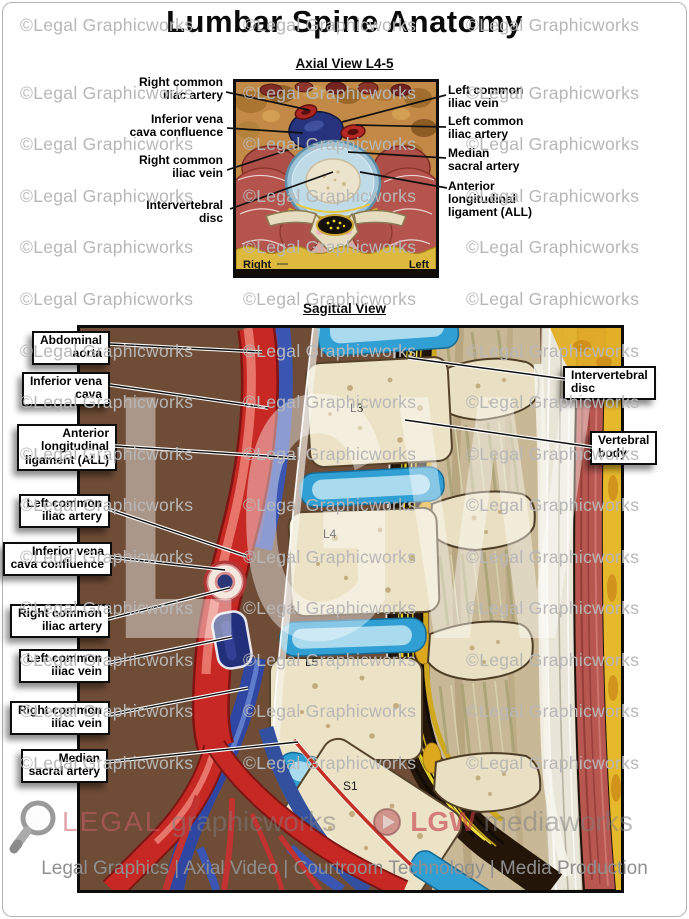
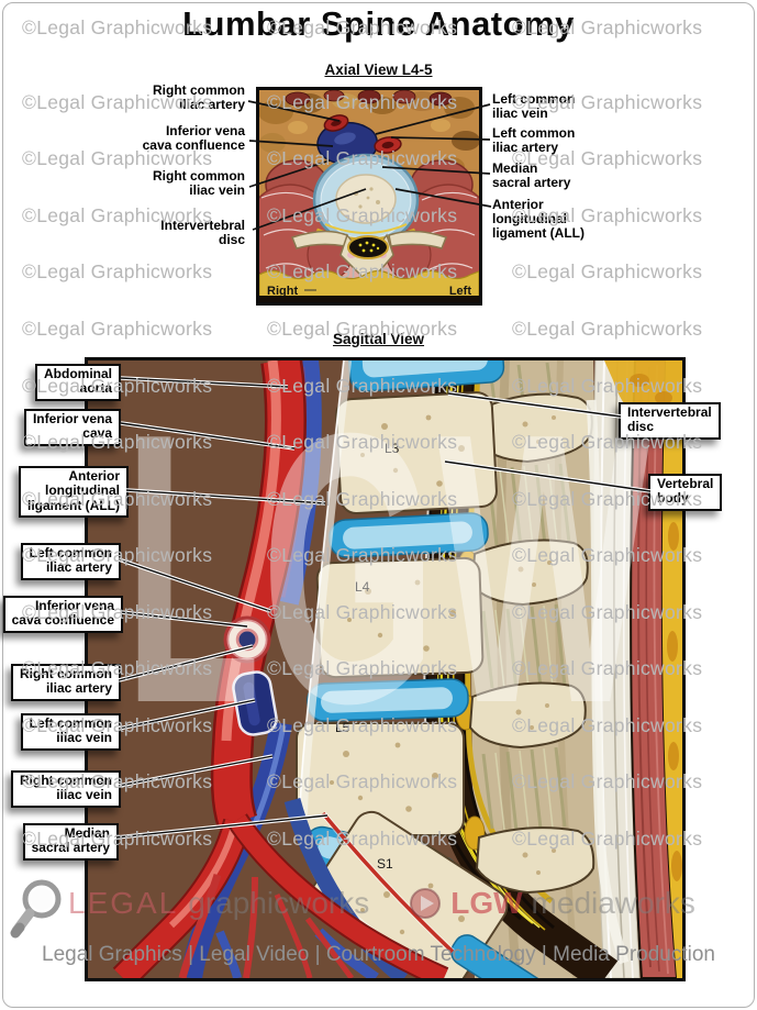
  Lumbar Spine Anatomy
  Axial View L4-5
  Right
  Left
  Right common
  iliac artery
  Inferior vena
  cava confluence
  Right common
  iliac vein
  Intervertebral
  disc
  Left common
  iliac vein
  Left common
  iliac artery
  Median
  sacral artery
  Anterior
  longitudinal
  ligament (ALL)
  Sagittal View
  L3
  L4
  L5
  S1
  LGW
  Abdominal
  aorta
  Inferior vena
  cava
  Anterior
  longitudinal
  ligament (ALL)
  Left common
  iliac artery
  Inferior vena
  cava confluence
  Right common
  iliac artery
  Left common
  iliac vein
  Right common
  iliac vein
  Median
  sacral artery
  Intervertebral
  disc
  Vertebral
  body
  LEGAL
  graphicworks
  LGW
  mediaworks
- Legal Graphics | Axial Video | Courtroom Technology | Media Production
+ Legal Graphics | Legal Video | Courtroom Technology | Media Production
  ©Legal Graphicworks
  ©Legal Graphicworks
  ©Legal Graphicworks
  ©Legal Graphicworks
  ©Legal Graphicworks
  ©Legal Graphicworks
  ©Legal Graphicworks
  ©Legal Graphicworks
  ©Legal Graphicworks
  ©Legal Graphicworks
  ©Legal Graphicworks
  ©Legal Graphicworks
  ©Legal Graphicworks
  ©Legal Graphicworks
  ©Legal Graphicworks
  ©Legal Graphicworks
  ©Legal Graphicworks
  ©Legal Graphicworks
  ©Legal Graphicworks
  ©Legal Graphicworks
  ©Legal Graphicworks
  ©Legal Graphicworks
  ©Legal Graphicworks
  ©Legal Graphicworks
  ©Legal Graphicworks
  ©Legal Graphicworks
  ©Legal Graphicworks
  ©Legal Graphicworks
  ©Legal Graphicworks
  ©Legal Graphicworks
  ©Legal Graphicworks
  ©Legal Graphicworks
  ©Legal Graphicworks
  ©Legal Graphicworks
  ©Legal Graphicworks
  ©Legal Graphicworks
  ©Legal Graphicworks
  ©Legal Graphicworks
  ©Legal Graphicworks
  ©Legal Graphicworks
  ©Legal Graphicworks
  ©Legal Graphicworks
  ©Legal Graphicworks
  ©Legal Graphicworks
  ©Legal Graphicworks
